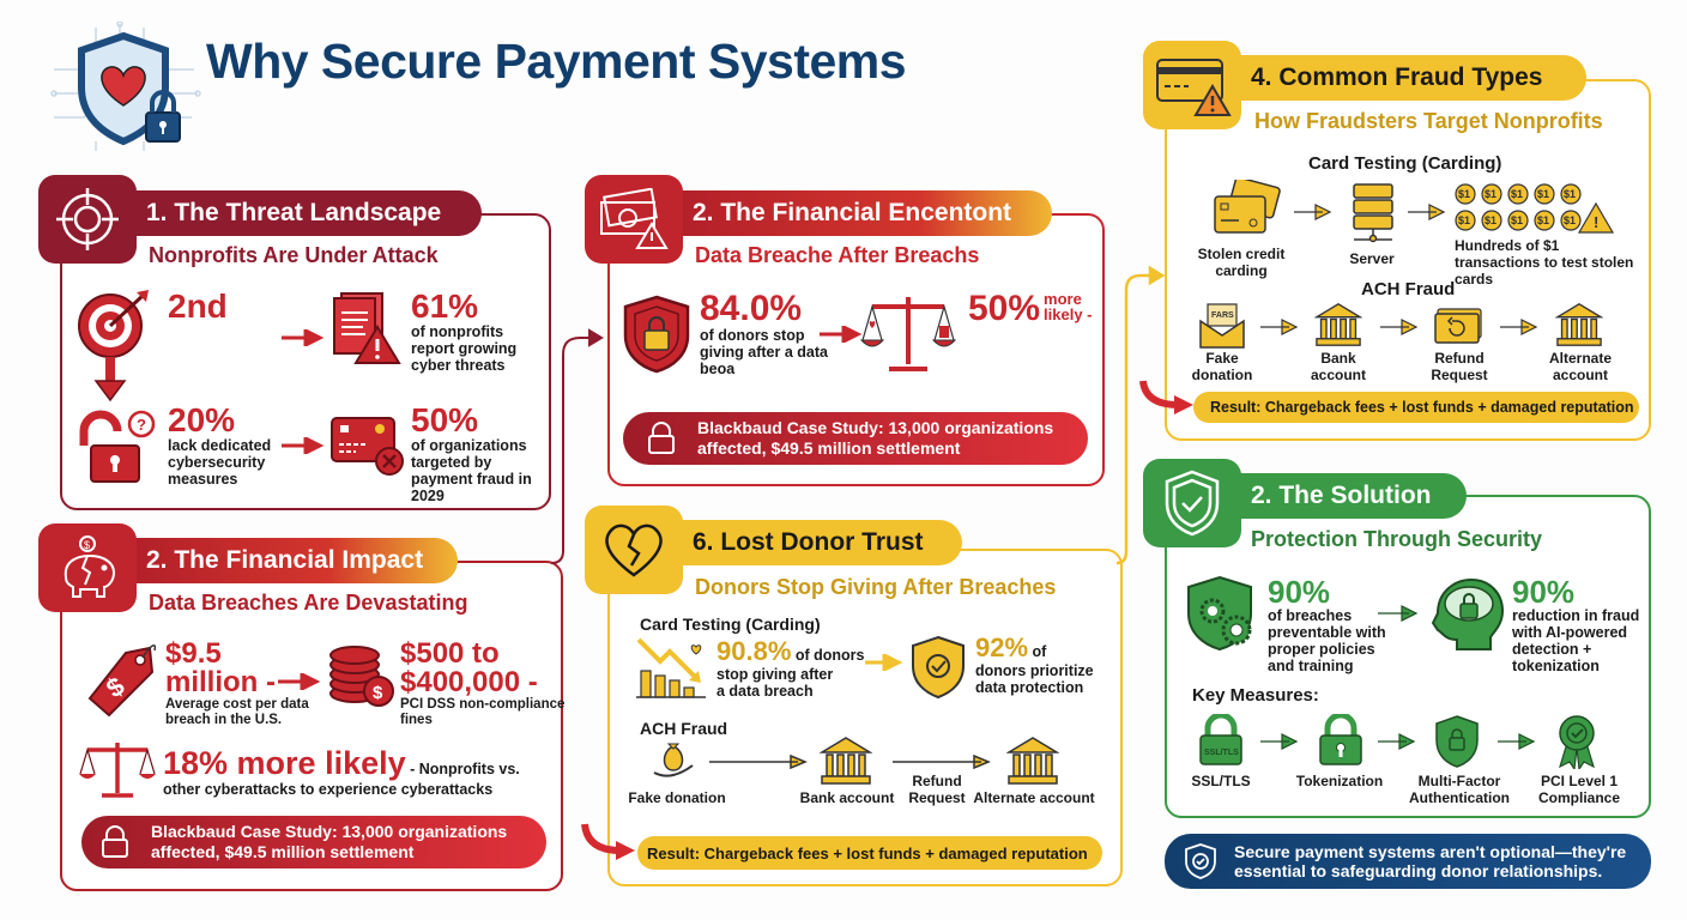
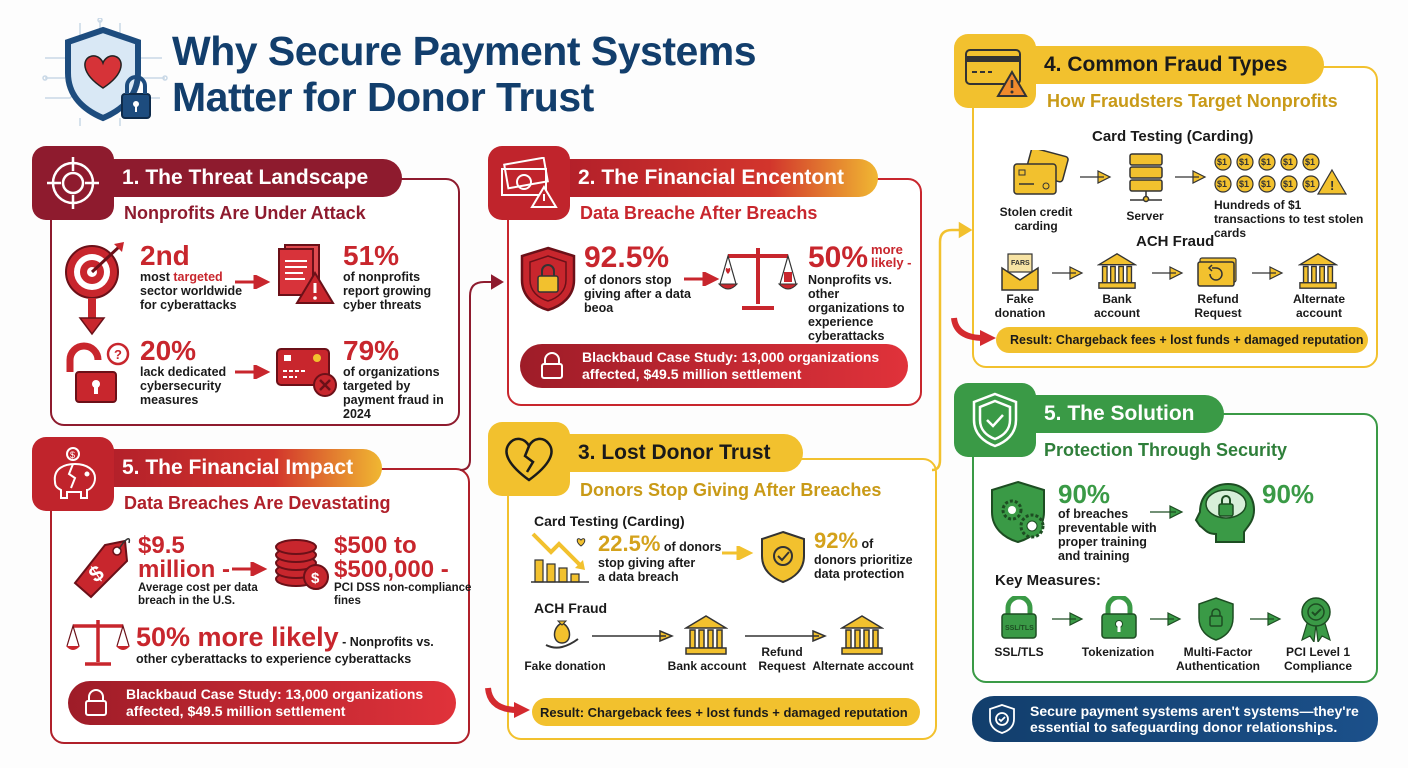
  Why Secure Payment Systems
+ Matter for Donor Trust
  1. The Threat Landscape
  Nonprofits Are Under Attack
  2nd
+ most targeted sector worldwide for cyberattacks
- 61%
+ 51%
  of nonprofits report growing cyber threats
  ?
  20%
  lack dedicated cybersecurity measures
- 50%
+ 79%
- of organizations targeted by payment fraud in 2029
+ of organizations targeted by payment fraud in 2024
- 2. The Financial Impact
+ 5. The Financial Impact
  $
  Data Breaches Are Devastating
  $9.5
  million -
  Average cost per data breach in the U.S.
  $
  $500 to
- $400,000 -
+ $500,000 -
  PCI DSS non-compliance fines
- 18% more likely - Nonprofits vs.
+ 50% more likely - Nonprofits vs.
  other cyberattacks to experience cyberattacks
  Blackbaud Case Study: 13,000 organizations affected, $49.5 million settlement
  2. The Financial Encentont
  Data Breache After Breachs
- 84.0%
+ 92.5%
  of donors stop giving after a data beoa
  50% more likely -
+ Nonprofits vs. other organizations to experience cyberattacks
  Blackbaud Case Study: 13,000 organizations affected, $49.5 million settlement
- 6. Lost Donor Trust
+ 3. Lost Donor Trust
  Donors Stop Giving After Breaches
  Card Testing (Carding)
- 90.8% of donors
+ 22.5% of donors
  stop giving after a data breach
  92% of
  donors prioritize data protection
  ACH Fraud
  Fake donation
  Bank account
  Refund Request
  Alternate account
  Result: Chargeback fees + lost funds + damaged reputation
  4. Common Fraud Types
  How Fraudsters Target Nonprofits
  Card Testing (Carding)
  $1
  $1
  $1
  $1
  $1
  $1
  $1
  $1
  $1
  $1
  !
  Stolen credit carding
  Server
  Hundreds of $1 transactions to test stolen cards
  ACH Fraud
  Fake donation
  Bank account
  Refund Request
  Alternate account
  Result: Chargeback fees + lost funds + damaged reputation
- 2. The Solution
+ 5. The Solution
  Protection Through Security
  90%
- of breaches preventable with proper policies and training
+ of breaches preventable with proper training and training
  90%
- reduction in fraud with AI-powered detection + tokenization
  Key Measures:
  SSL/TLS
  Tokenization
  Multi-Factor Authentication
  PCI Level 1 Compliance
- Secure payment systems aren't optional—they're essential to safeguarding donor relationships.
+ Secure payment systems aren't systems—they're essential to safeguarding donor relationships.
